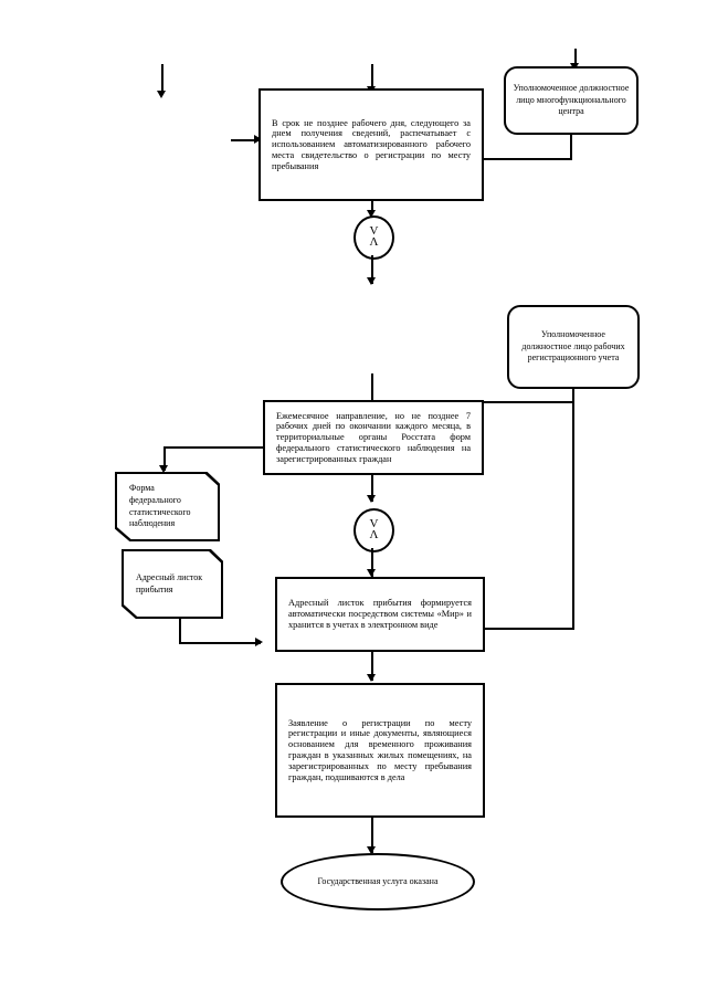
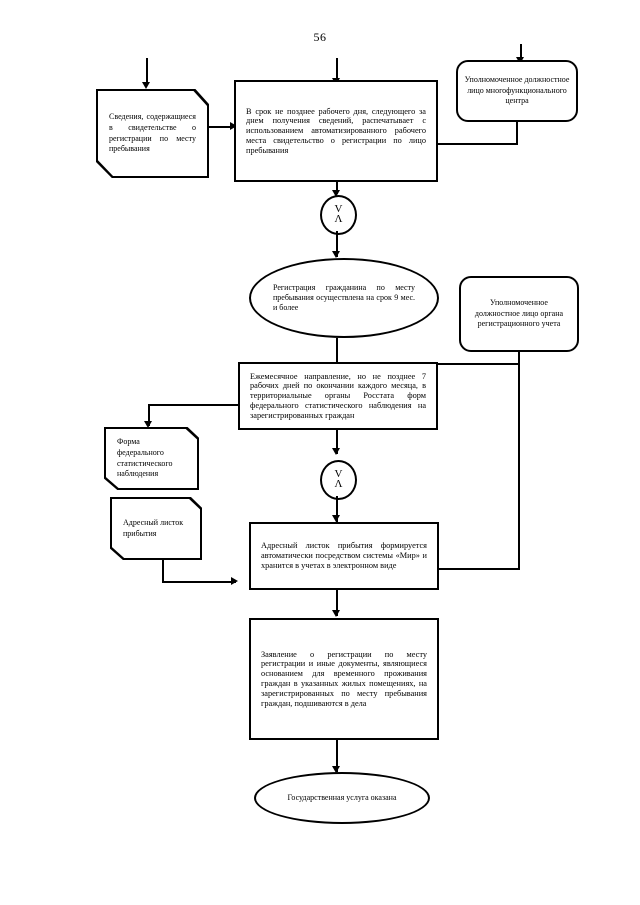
+ 56
+ Сведения, содержащиеся в свидетельстве о регистрации по месту пребывания
- В срок не позднее рабочего дня, следующего за днем получения сведений, распечатывает с использованием автоматизированного рабочего места свидетельство о регистрации по месту пребывания
+ В срок не позднее рабочего дня, следующего за днем получения сведений, распечатывает с использованием автоматизированного рабочего места свидетельство о регистрации по лицо пребывания
  Уполномоченное должностное лицо многофункционального центра
  V
  Λ
+ Регистрация гражданина по месту пребывания осуществлена на срок 9 мес. и более
- Уполномоченное должностное лицо рабочих регистрационного учета
+ Уполномоченное должностное лицо органа регистрационного учета
  Ежемесячное направление, но не позднее 7 рабочих дней по окончании каждого месяца, в территориальные органы Росстата форм федерального статистического наблюдения на зарегистрированных граждан
  Форма федерального статистического наблюдения
  Адресный листок прибытия
  V
  Λ
  Адресный листок прибытия формируется автоматически посредством системы «Мир» и хранится в учетах в электронном виде
  Заявление о регистрации по месту регистрации и иные документы, являющиеся основанием для временного проживания граждан в указанных жилых помещениях, на зарегистрированных по месту пребывания граждан, подшиваются в дела
  Государственная услуга оказана
